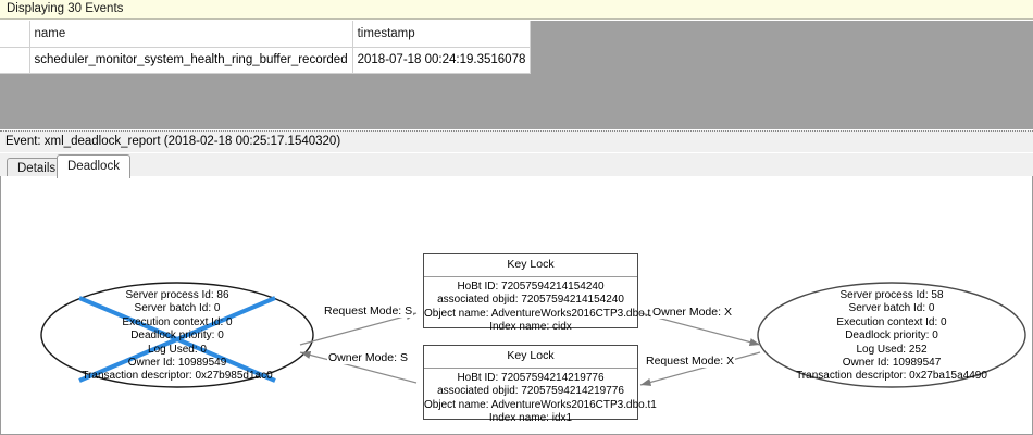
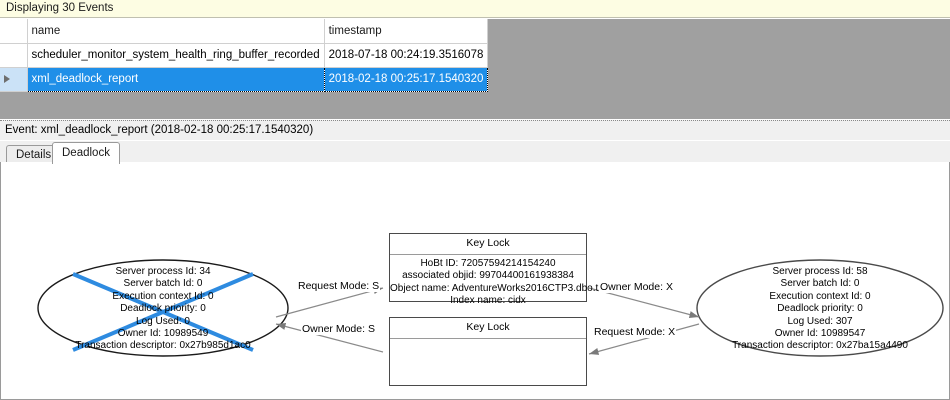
  Displaying 30 Events
  	name	timestamp
  	scheduler_monitor_system_health_ring_buffer_recorded	2018-07-18 00:24:19.3516078
+ 	xml_deadlock_report	2018-02-18 00:25:17.1540320
  Event: xml_deadlock_report (2018-02-18 00:25:17.1540320)
  Details
  Deadlock
- Server process Id: 86
+ Server process Id: 34
  Server batch Id: 0
  Execution context Id: 0
  Deadlock priority: 0
  Log Used: 0
  Owner Id: 10989549
  Transaction descriptor: 0x27b985d1ac0
  Server process Id: 58
  Server batch Id: 0
  Execution context Id: 0
  Deadlock priority: 0
- Log Used: 252
+ Log Used: 307
  Owner Id: 10989547
  Transaction descriptor: 0x27ba15a4490
  Key Lock
  HoBt ID: 72057594214154240
- associated objid: 72057594214154240
+ associated objid: 99704400161938384
  Object name: AdventureWorks2016CTP3.dbo.t
  Index name: cidx
  Key Lock
- HoBt ID: 72057594214219776
- associated objid: 72057594214219776
- Object name: AdventureWorks2016CTP3.dbo.t1
- Index name: idx1
  Request Mode: S
  Owner Mode: X
  Owner Mode: S
  Request Mode: X
